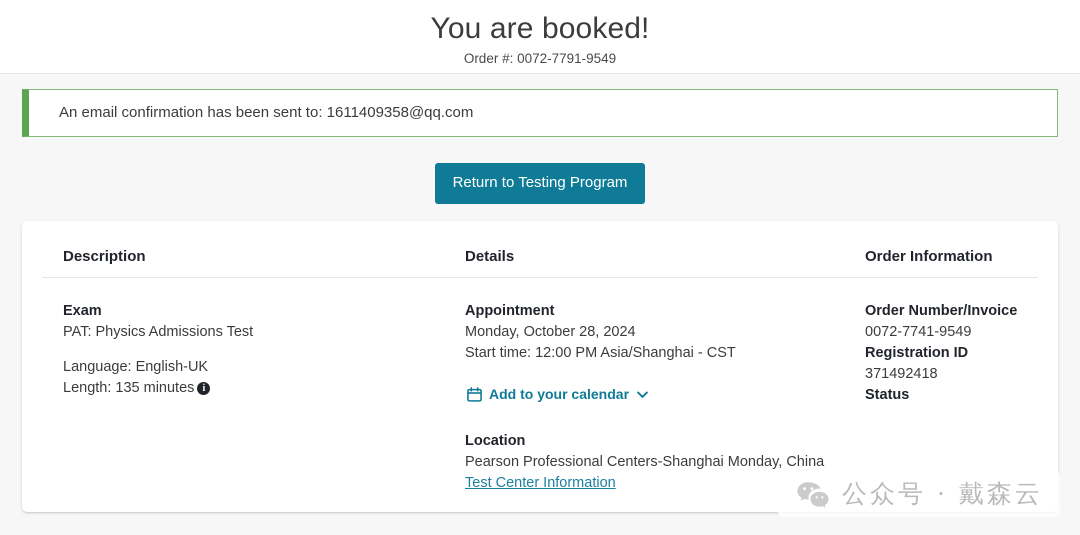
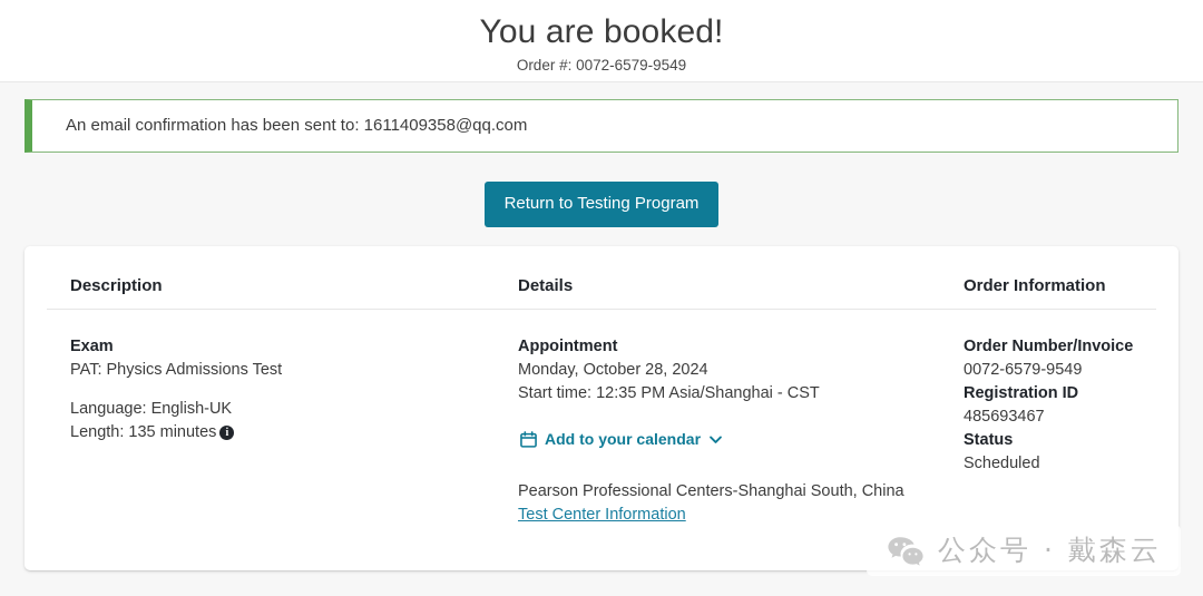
  You are booked!
- Order #: 0072-7791-9549
+ Order #: 0072-6579-9549
  An email confirmation has been sent to: 1611409358@qq.com
  Return to Testing Program
  Description
  Details
  Order Information
  Exam
  PAT: Physics Admissions Test
  Language: English-UK
  Length: 135 minutes i
  Appointment
  Monday, October 28, 2024
- Start time: 12:00 PM Asia/Shanghai - CST
+ Start time: 12:35 PM Asia/Shanghai - CST
  Add to your calendar
- Location
- Pearson Professional Centers-Shanghai Monday, China
+ Pearson Professional Centers-Shanghai South, China
  Test Center Information
  Order Number/Invoice
- 0072-7741-9549
+ 0072-6579-9549
  Registration ID
- 371492418
+ 485693467
  Status
+ Scheduled
  公众号 · 戴森云
